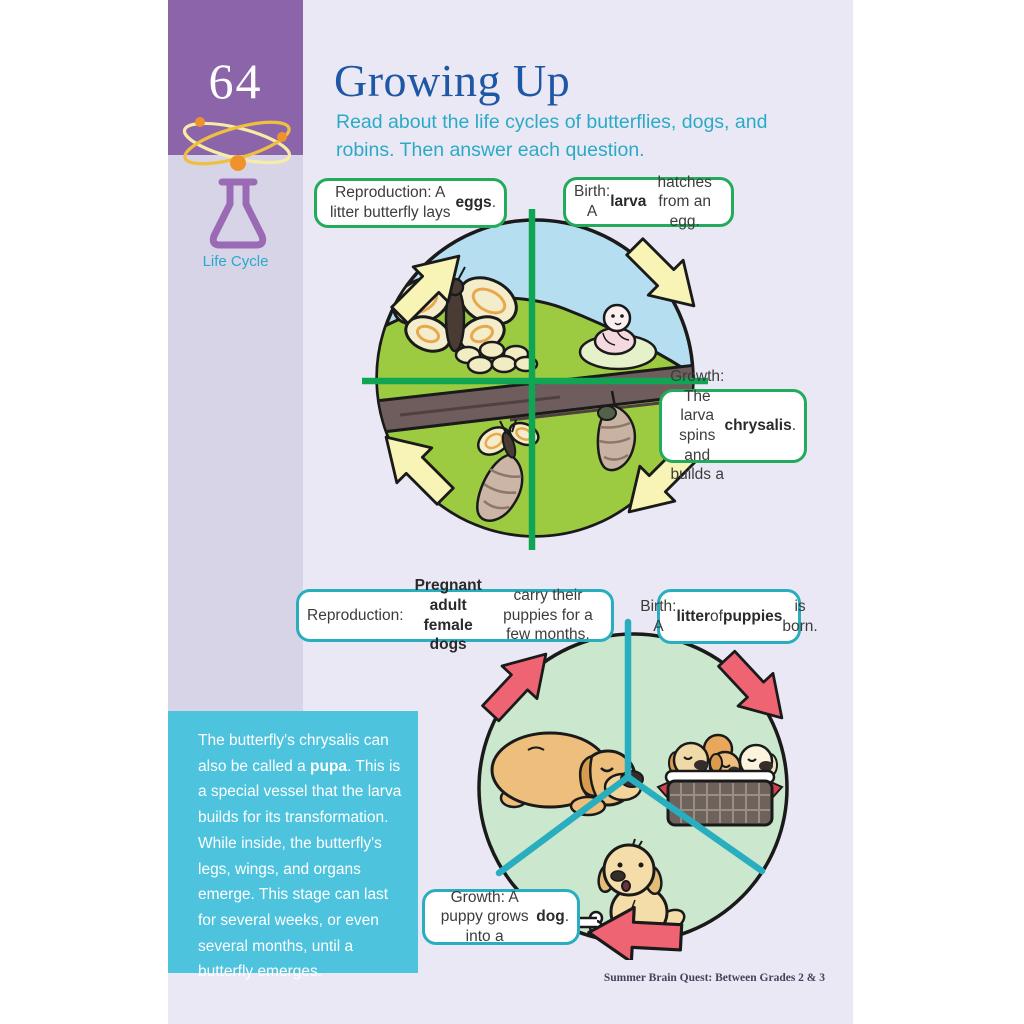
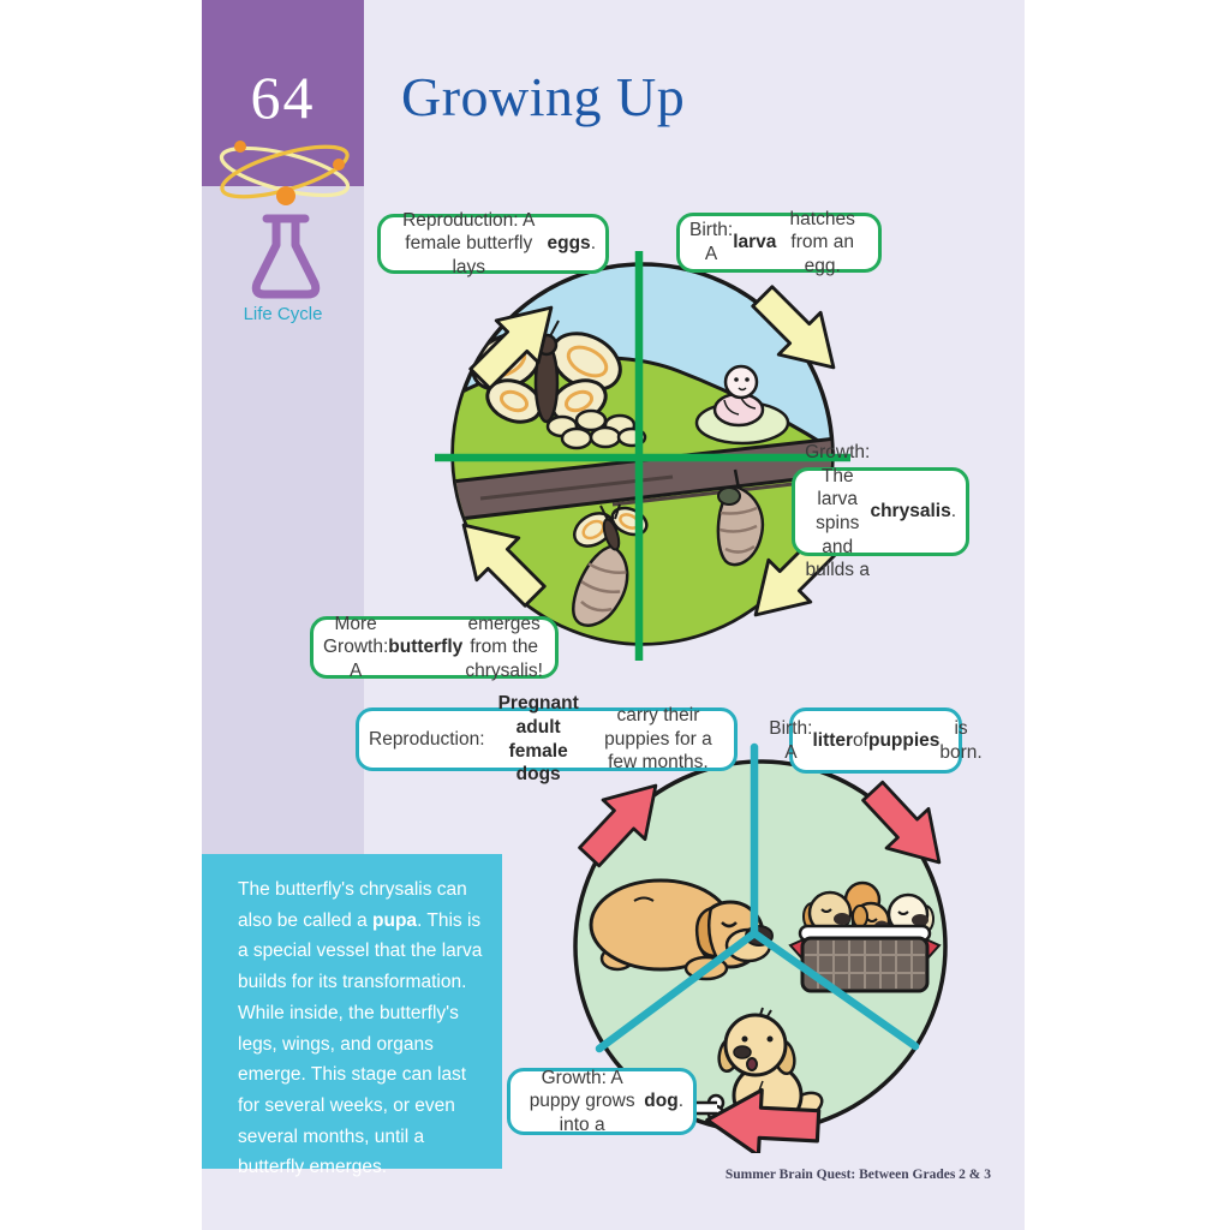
  64
  Life Cycle
  Growing Up
- Read about the life cycles of butterflies, dogs, and robins. Then answer each question.
- Reproduction: A litter butterfly lays
+ Reproduction: A female butterfly lays
  eggs
  .
  Birth: A
  larva
  hatches from an egg.
  Growth: The larva spins and builds a
  chrysalis
  .
+ More Growth: A
+ butterfly
+ emerges from the chrysalis!
  Reproduction:
  Pregnant adult female dogs
  carry their puppies for a few months.
  Birth: A
  litter
  of
  puppies
  is born.
  Growth: A puppy grows into a
  dog
  .
  The butterfly's chrysalis can also be called a pupa. This is a special vessel that the larva builds for its transformation. While inside, the butterfly's legs, wings, and organs emerge. This stage can last for several weeks, or even several months, until a butterfly emerges.
  Summer Brain Quest: Between Grades 2 & 3
